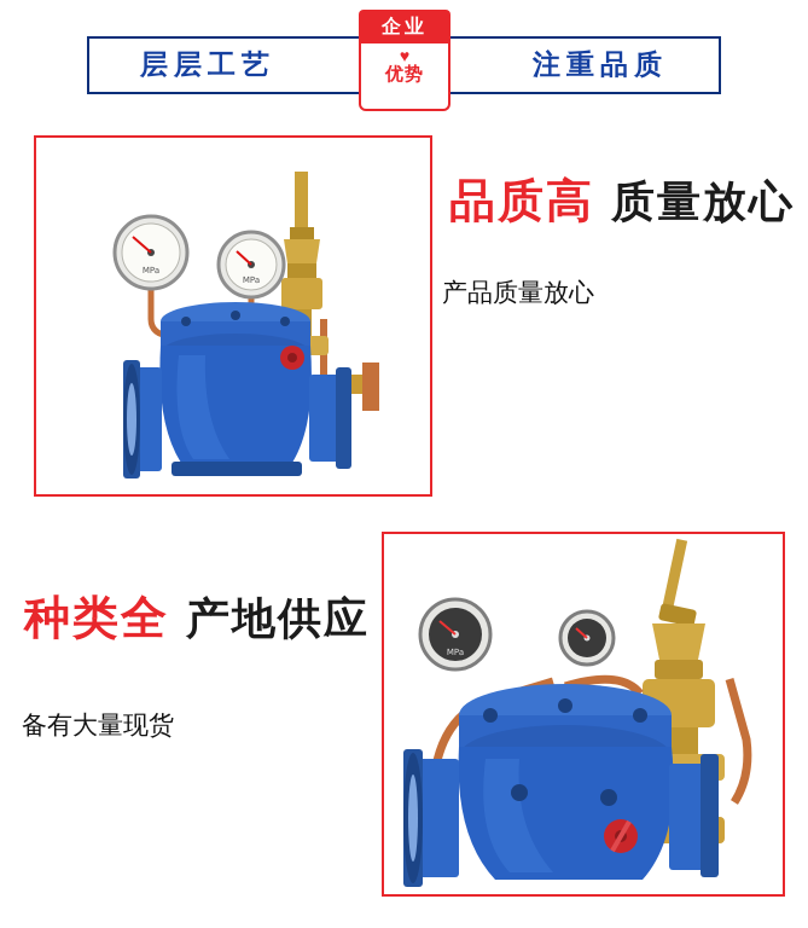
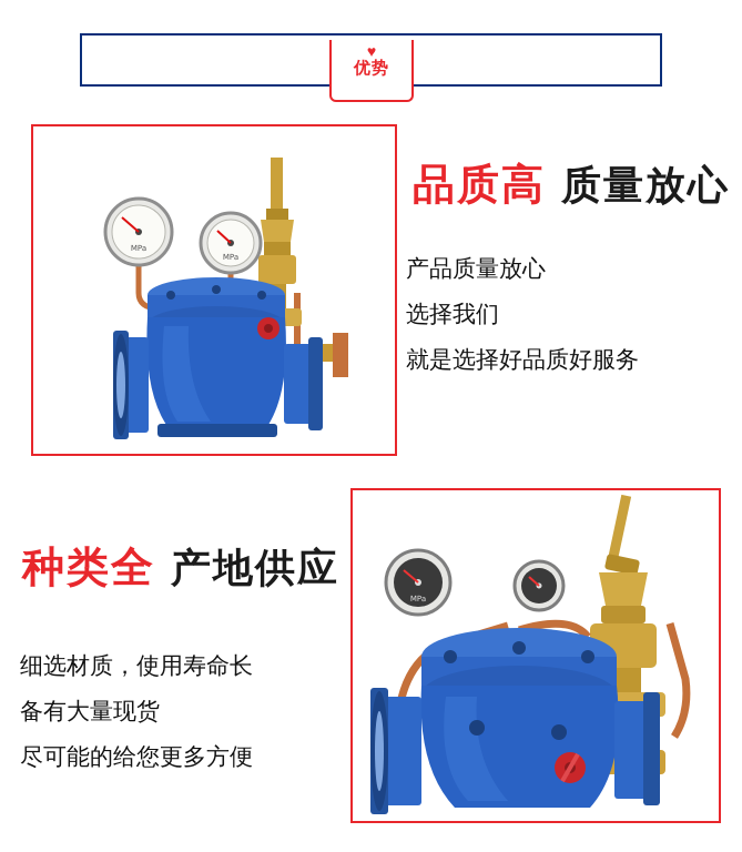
- 层层工艺
- 注重品质
- 企业
  ♥
  优势
  MPa
  MPa
  品质高 质量放心
  产品质量放心
+ 选择我们
+ 就是选择好品质好服务
  种类全 产地供应
+ 细选材质，使用寿命长
  备有大量现货
+ 尽可能的给您更多方便
  MPa
